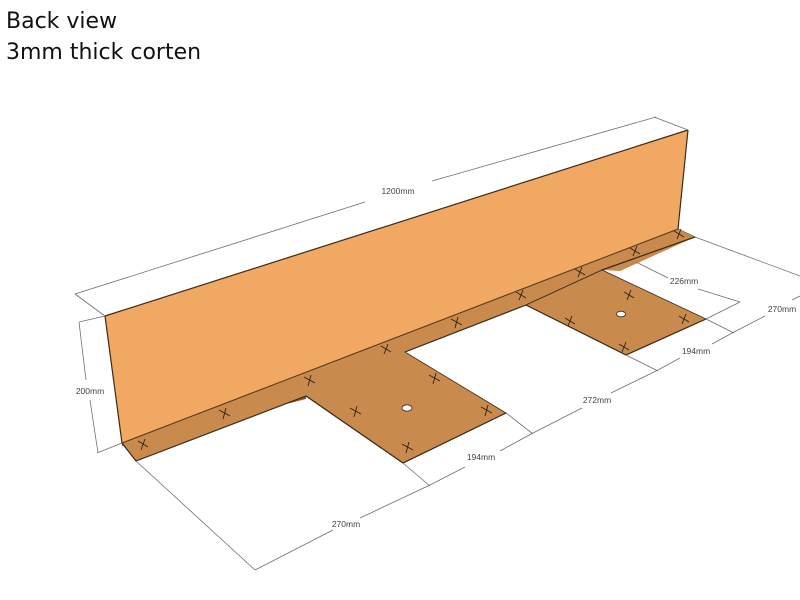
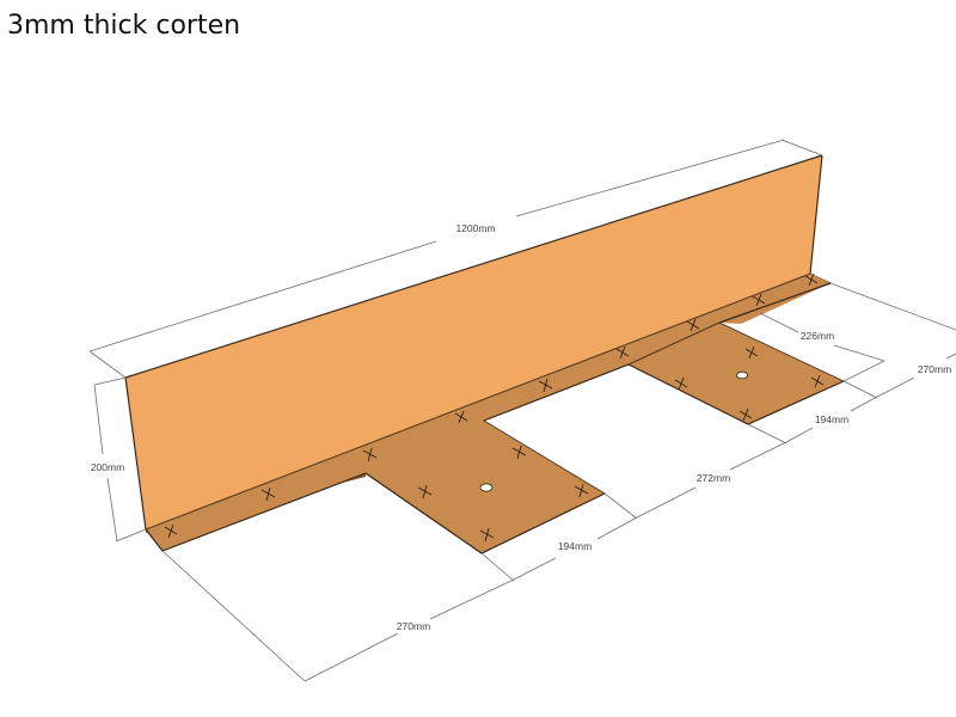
- Back view
  3mm thick corten
  1200mm
  200mm
  270mm
  194mm
  272mm
  194mm
  226mm
  270mm
